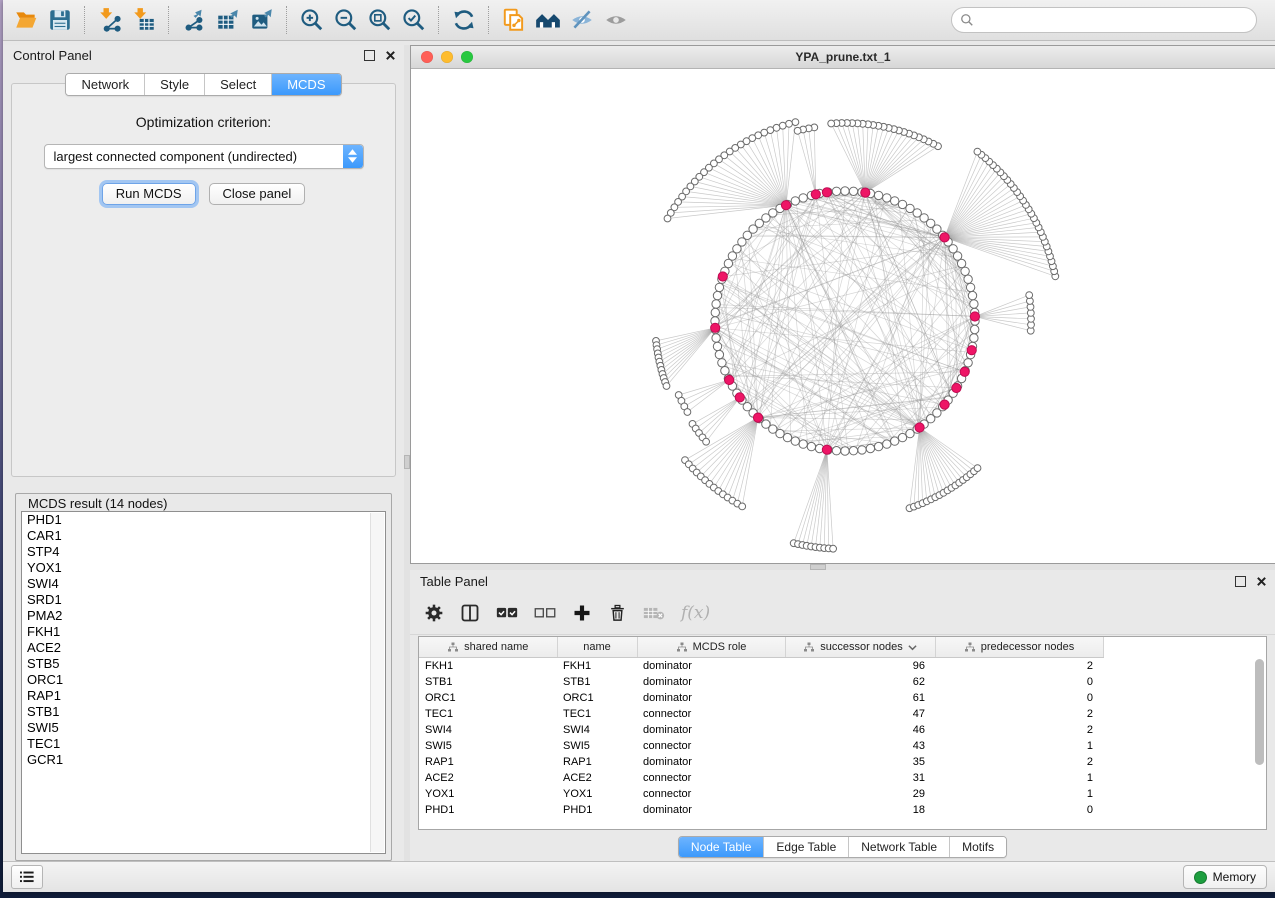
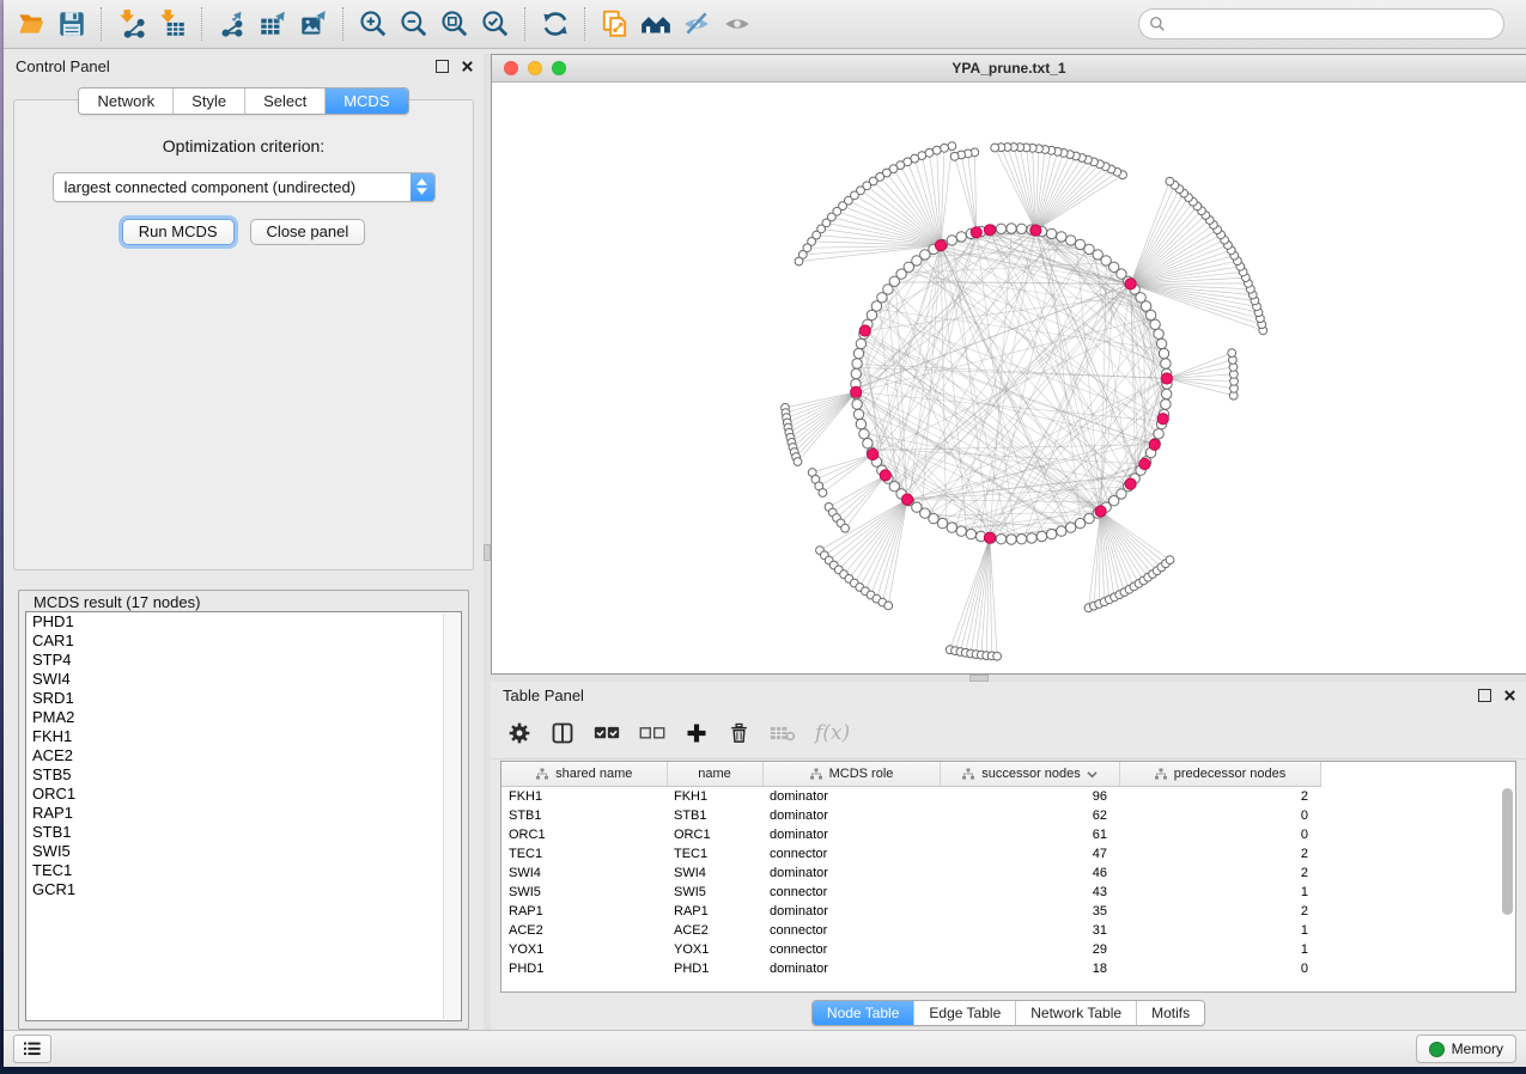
  Control Panel
  Network
  Style
  Select
  MCDS
  Optimization criterion:
  largest connected component (undirected)
  Run MCDS
  Close panel
- MCDS result (14 nodes)
+ MCDS result (17 nodes)
  PHD1
  CAR1
  STP4
- YOX1
  SWI4
  SRD1
  PMA2
  FKH1
  ACE2
  STB5
  ORC1
  RAP1
  STB1
  SWI5
  TEC1
  GCR1
  YPA_prune.txt_1
  Table Panel
  f(x)
  shared name	name	MCDS role	successor nodes	predecessor nodes
  FKH1	FKH1	dominator	96	2
  STB1	STB1	dominator	62	0
  ORC1	ORC1	dominator	61	0
  TEC1	TEC1	connector	47	2
  SWI4	SWI4	dominator	46	2
  SWI5	SWI5	connector	43	1
  RAP1	RAP1	dominator	35	2
  ACE2	ACE2	connector	31	1
  YOX1	YOX1	connector	29	1
  PHD1	PHD1	dominator	18	0
  Node Table
  Edge Table
  Network Table
  Motifs
  Memory
